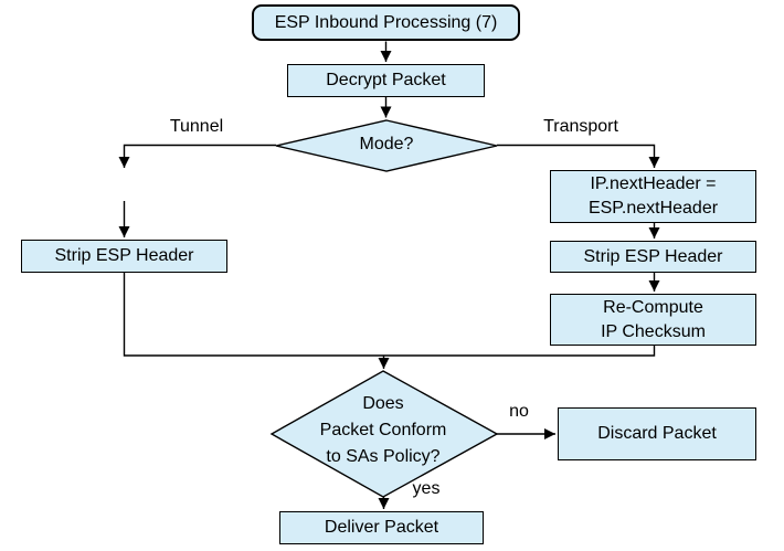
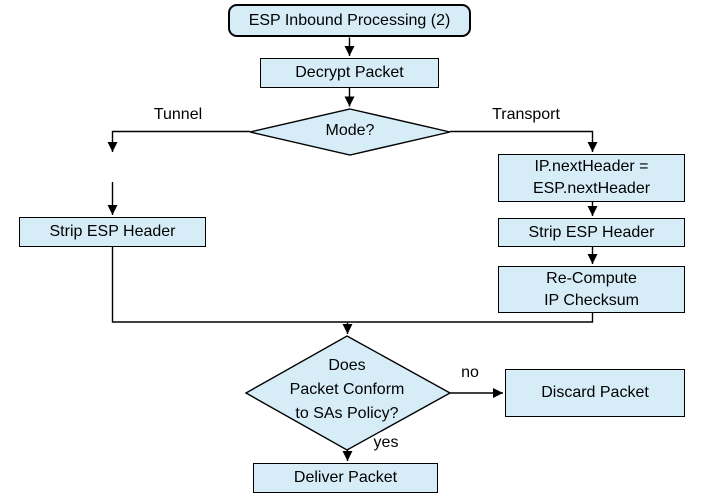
- ESP Inbound Processing (7)
+ ESP Inbound Processing (2)
  Decrypt Packet
  Strip ESP Header
  IP.nextHeader =
  ESP.nextHeader
  Strip ESP Header
  Re-Compute
  IP Checksum
  Discard Packet
  Deliver Packet
  Mode?
  Does
  Packet Conform
  to SAs Policy?
  Tunnel
  Transport
  no
  yes
